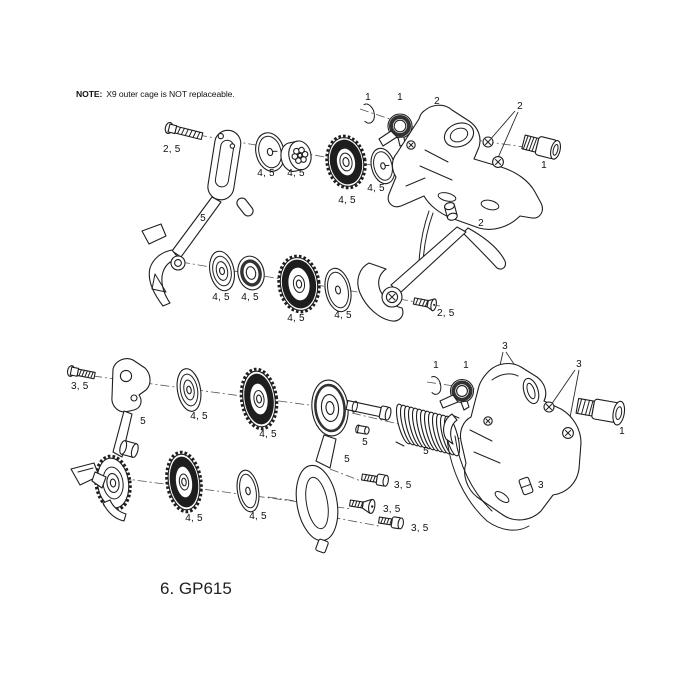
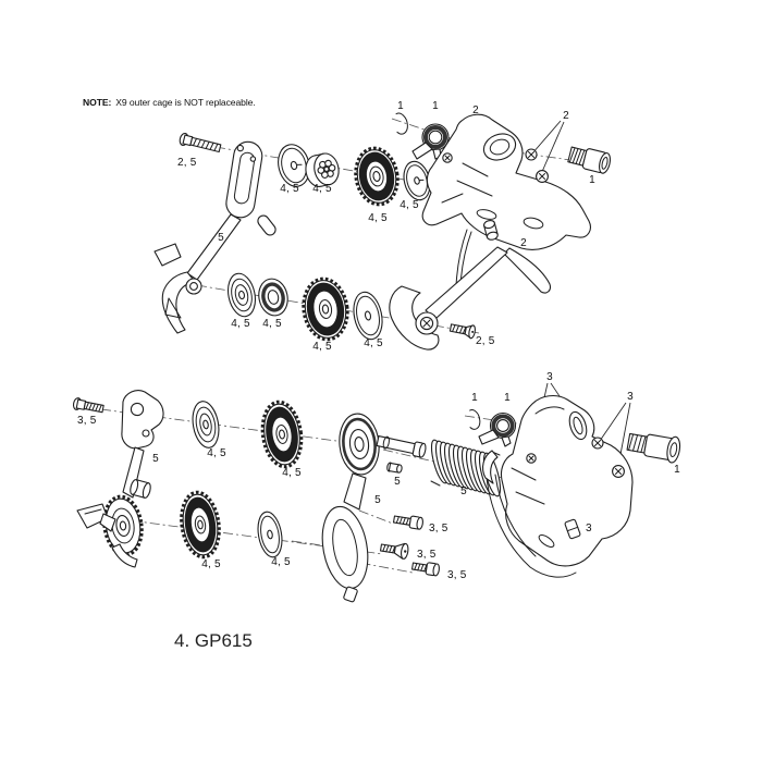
  2, 5
  4, 5
  4, 5
  4, 5
  4, 5
  1
  1
  2
  2
  1
  2
  5
  4, 5
  4, 5
  4, 5
  4, 5
  2, 5
  3, 5
  5
  4, 5
  4, 5
  5
  5
  5
  1
  1
  3
  3
  1
  3
  3, 5
  3, 5
  3, 5
  4, 5
  4, 5
  NOTE: X9 outer cage is NOT replaceable.
- 6. GP615
+ 4. GP615
